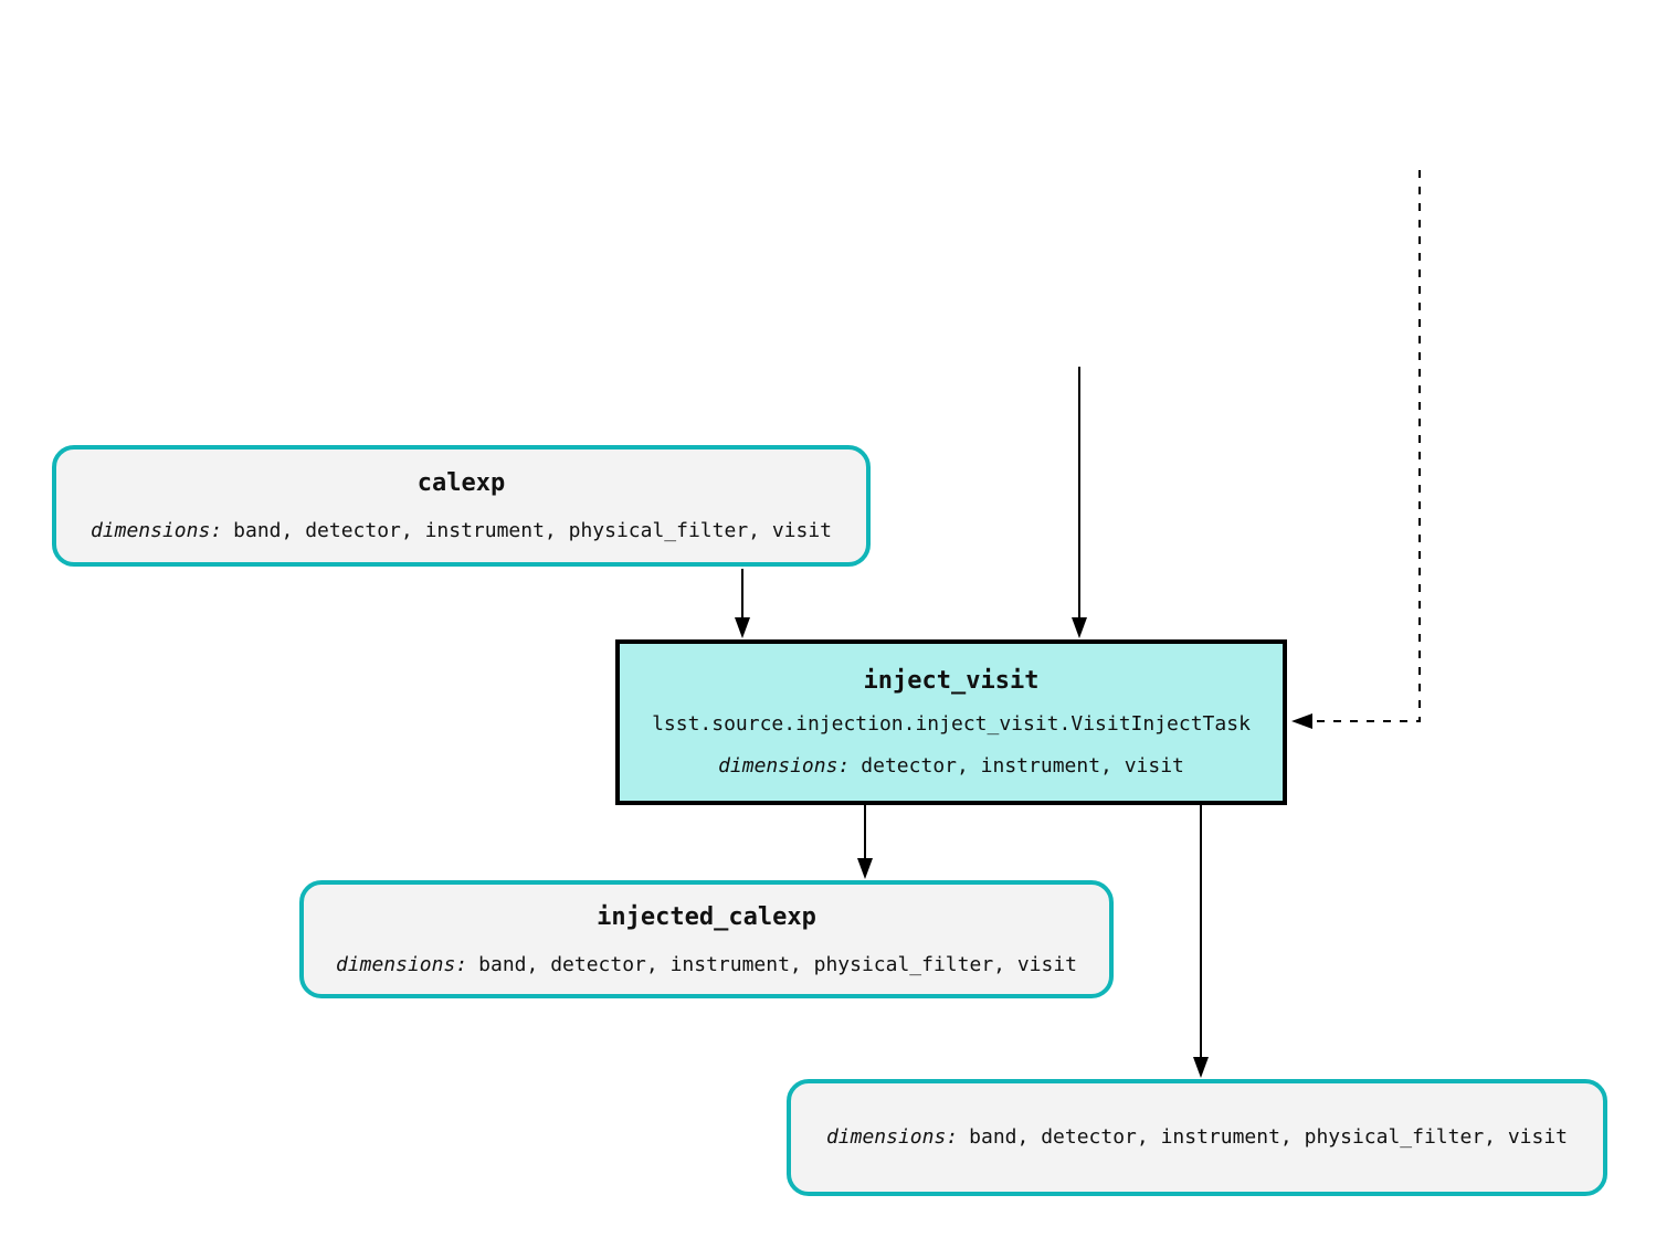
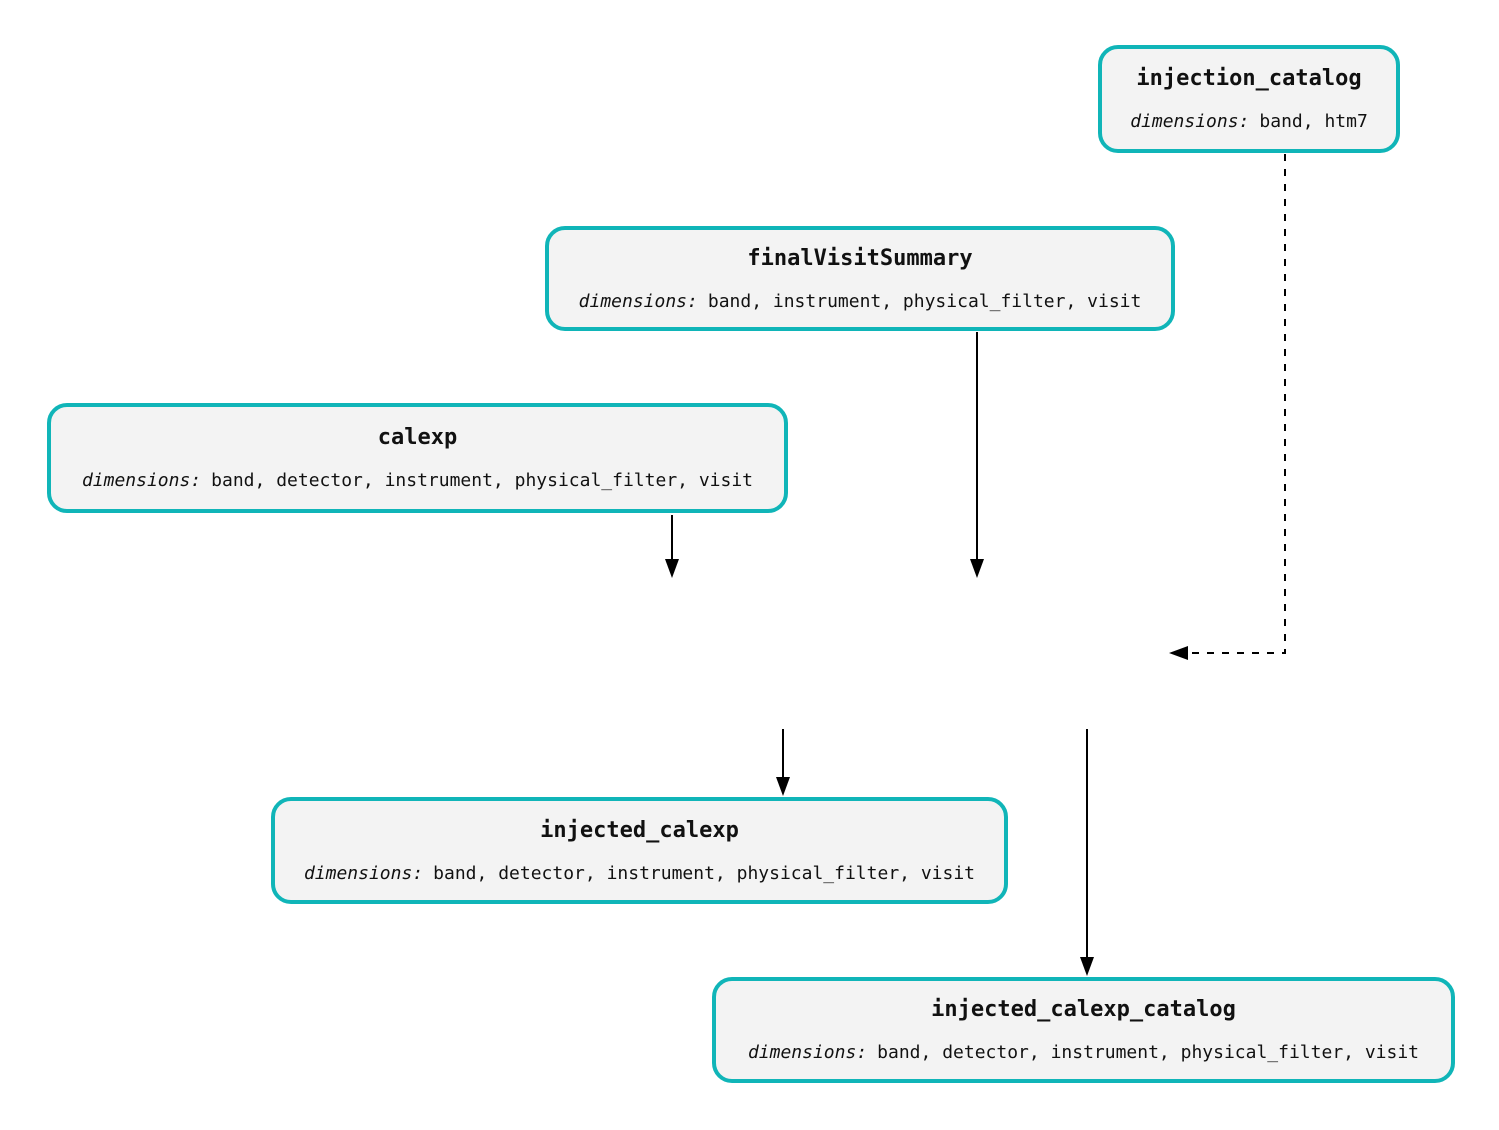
+ injection_catalog
+ dimensions: band, htm7
+ finalVisitSummary
+ dimensions: band, instrument, physical_filter, visit
  calexp
  dimensions: band, detector, instrument, physical_filter, visit
- inject_visit
- lsst.source.injection.inject_visit.VisitInjectTask
- dimensions: detector, instrument, visit
  injected_calexp
  dimensions: band, detector, instrument, physical_filter, visit
+ injected_calexp_catalog
  dimensions: band, detector, instrument, physical_filter, visit
